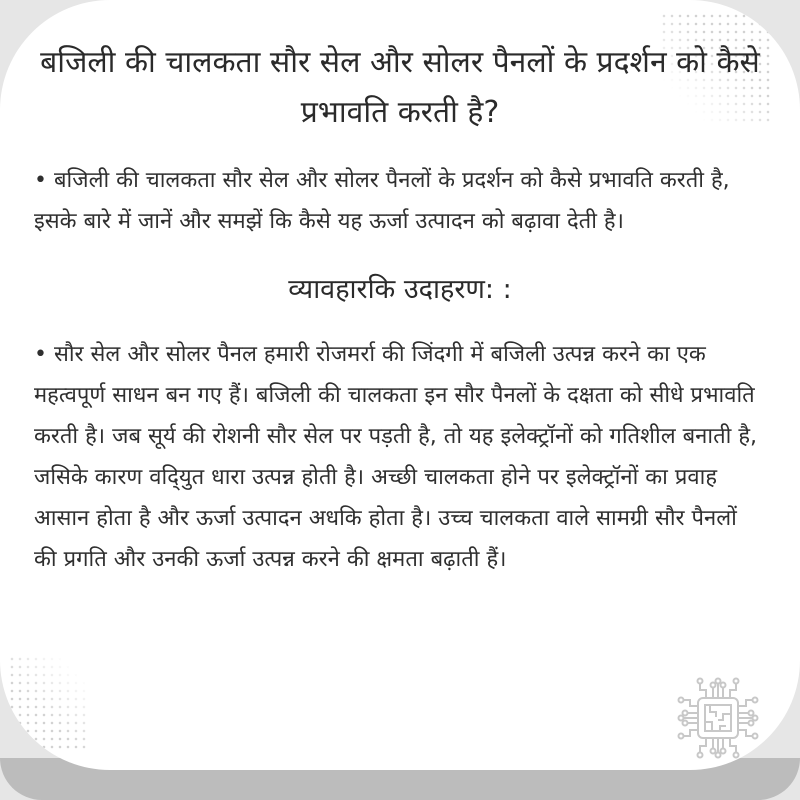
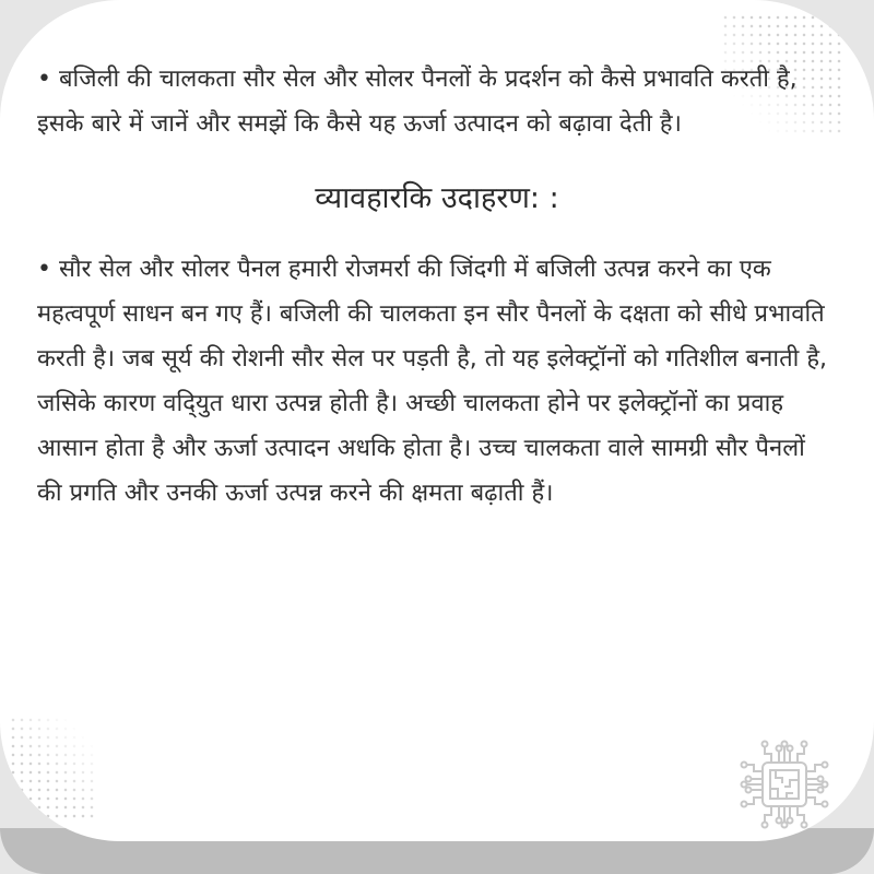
- बजिली की चालकता सौर सेल और सोलर पैनलों के प्रदर्शन को कैसे प्रभावति करती है?
  • बजिली की चालकता सौर सेल और सोलर पैनलों के प्रदर्शन को कैसे प्रभावति करती है, इसके बारे में जानें और समझें कि कैसे यह ऊर्जा उत्पादन को बढ़ावा देती है।
  व्यावहारकि उदाहरण: :
  • सौर सेल और सोलर पैनल हमारी रोजमर्रा की जिंदगी में बजिली उत्पन्न करने का एक महत्वपूर्ण साधन बन गए हैं। बजिली की चालकता इन सौर पैनलों के दक्षता को सीधे प्रभावति करती है। जब सूर्य की रोशनी सौर सेल पर पड़ती है, तो यह इलेक्ट्रॉनों को गतिशील बनाती है, जसिके कारण वदि्युत धारा उत्पन्न होती है। अच्छी चालकता होने पर इलेक्ट्रॉनों का प्रवाह आसान होता है और ऊर्जा उत्पादन अधकि होता है। उच्च चालकता वाले सामग्री सौर पैनलों की प्रगति और उनकी ऊर्जा उत्पन्न करने की क्षमता बढ़ाती हैं।
